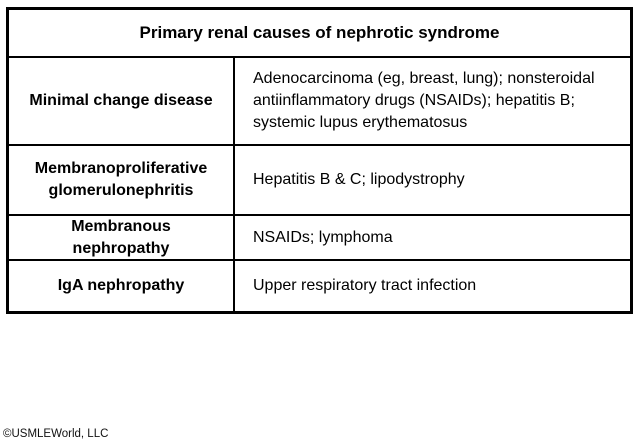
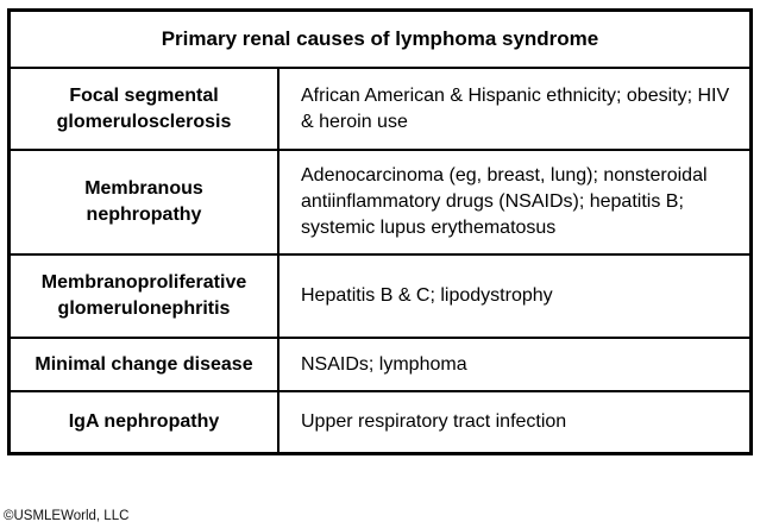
- Primary renal causes of nephrotic syndrome
+ Primary renal causes of lymphoma syndrome
+ Focal segmental glomerulosclerosis
+ African American & Hispanic ethnicity; obesity; HIV & heroin use
- Minimal change disease
+ Membranous nephropathy
  Adenocarcinoma (eg, breast, lung); nonsteroidal antiinflammatory drugs (NSAIDs); hepatitis B; systemic lupus erythematosus
  Membranoproliferative glomerulonephritis
  Hepatitis B & C; lipodystrophy
- Membranous nephropathy
+ Minimal change disease
  NSAIDs; lymphoma
  IgA nephropathy
  Upper respiratory tract infection
  ©USMLEWorld, LLC
